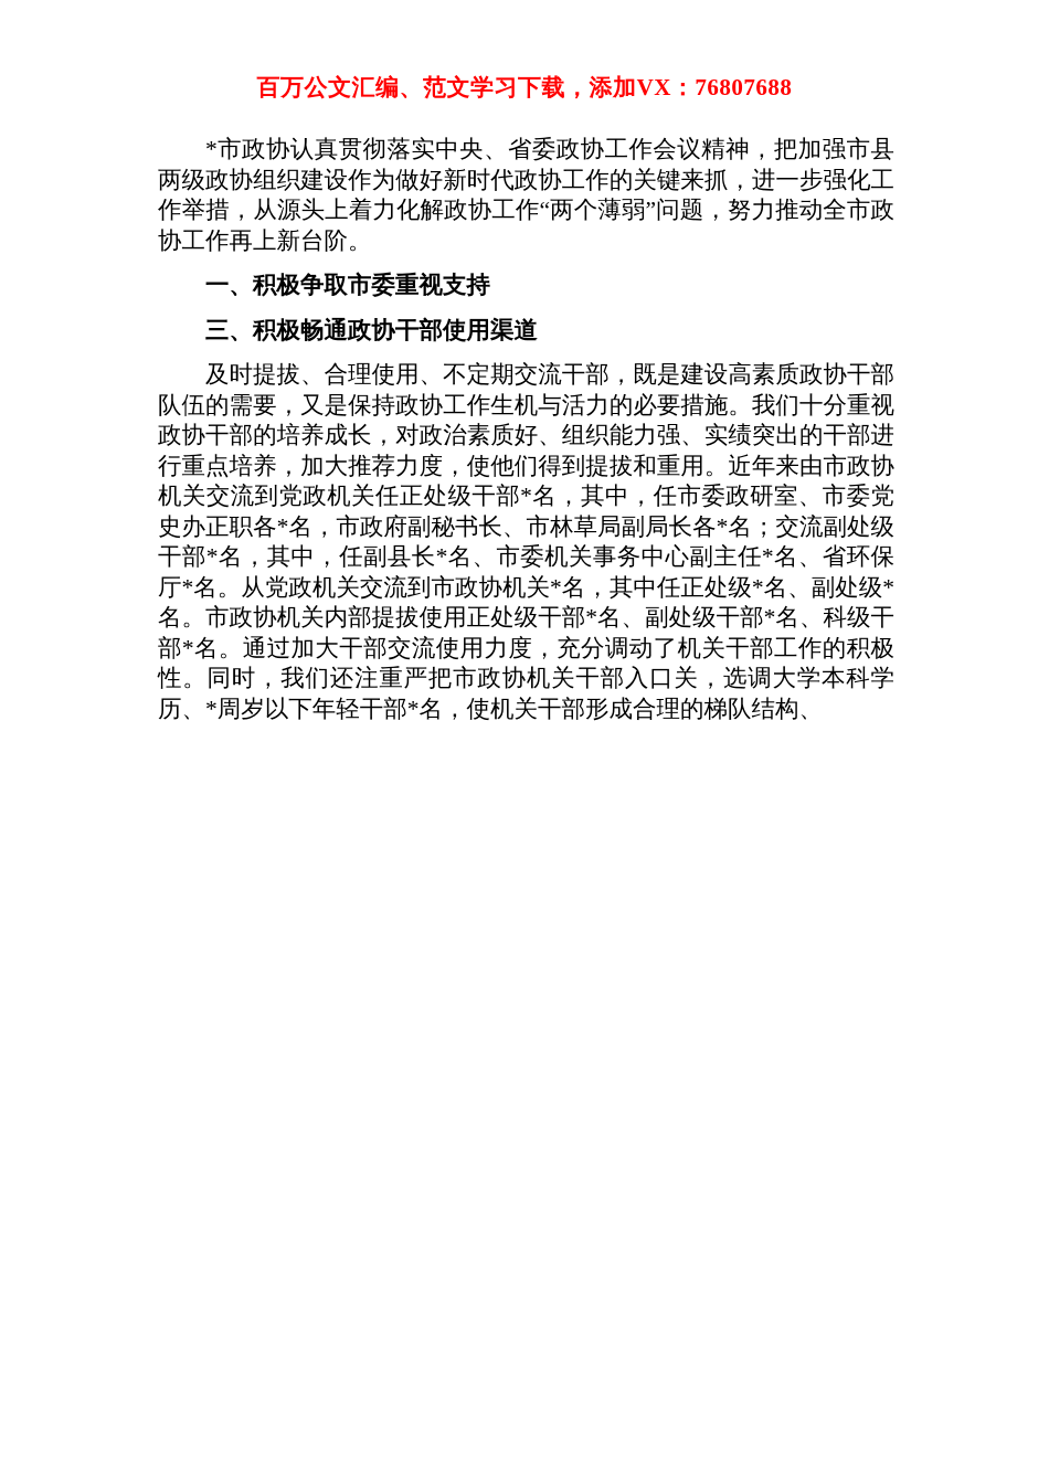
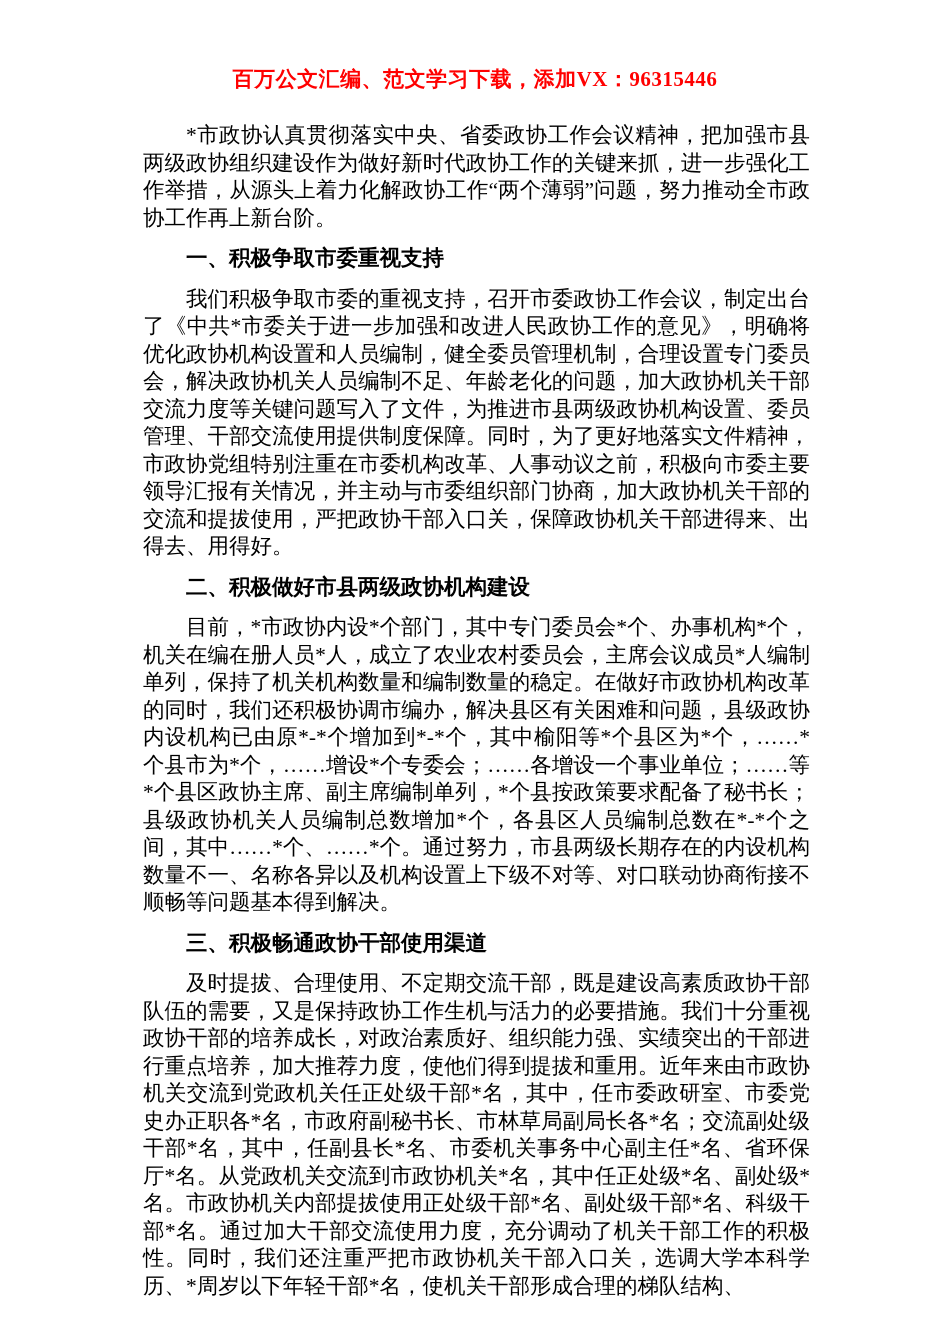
- 百万公文汇编、范文学习下载，添加VX：76807688
+ 百万公文汇编、范文学习下载，添加VX：96315446
  *市政协认真贯彻落实中央、省委政协工作会议精神，把加强市县两级政协组织建设作为做好新时代政协工作的关键来抓，进一步强化工作举措，从源头上着力化解政协工作“两个薄弱”问题，努力推动全市政协工作再上新台阶。
  一、积极争取市委重视支持
+ 我们积极争取市委的重视支持，召开市委政协工作会议，制定出台了《中共*市委关于进一步加强和改进人民政协工作的意见》，明确将优化政协机构设置和人员编制，健全委员管理机制，合理设置专门委员会，解决政协机关人员编制不足、年龄老化的问题，加大政协机关干部交流力度等关键问题写入了文件，为推进市县两级政协机构设置、委员管理、干部交流使用提供制度保障。同时，为了更好地落实文件精神，市政协党组特别注重在市委机构改革、人事动议之前，积极向市委主要领导汇报有关情况，并主动与市委组织部门协商，加大政协机关干部的交流和提拔使用，严把政协干部入口关，保障政协机关干部进得来、出得去、用得好。
+ 二、积极做好市县两级政协机构建设
+ 目前，*市政协内设*个部门，其中专门委员会*个、办事机构*个，机关在编在册人员*人，成立了农业农村委员会，主席会议成员*人编制单列，保持了机关机构数量和编制数量的稳定。在做好市政协机构改革的同时，我们还积极协调市编办，解决县区有关困难和问题，县级政协内设机构已由原*-*个增加到*-*个，其中榆阳等*个县区为*个，……*个县市为*个，……增设*个专委会；……各增设一个事业单位；……等*个县区政协主席、副主席编制单列，*个县按政策要求配备了秘书长；县级政协机关人员编制总数增加*个，各县区人员编制总数在*-*个之间，其中……*个、……*个。通过努力，市县两级长期存在的内设机构数量不一、名称各异以及机构设置上下级不对等、对口联动协商衔接不顺畅等问题基本得到解决。
  三、积极畅通政协干部使用渠道
  及时提拔、合理使用、不定期交流干部，既是建设高素质政协干部队伍的需要，又是保持政协工作生机与活力的必要措施。我们十分重视政协干部的培养成长，对政治素质好、组织能力强、实绩突出的干部进行重点培养，加大推荐力度，使他们得到提拔和重用。近年来由市政协机关交流到党政机关任正处级干部*名，其中，任市委政研室、市委党史办正职各*名，市政府副秘书长、市林草局副局长各*名；交流副处级干部*名，其中，任副县长*名、市委机关事务中心副主任*名、省环保厅*名。从党政机关交流到市政协机关*名，其中任正处级*名、副处级*名。市政协机关内部提拔使用正处级干部*名、副处级干部*名、科级干部*名。通过加大干部交流使用力度，充分调动了机关干部工作的积极性。同时，我们还注重严把市政协机关干部入口关，选调大学本科学历、*周岁以下年轻干部*名，使机关干部形成合理的梯队结构、
